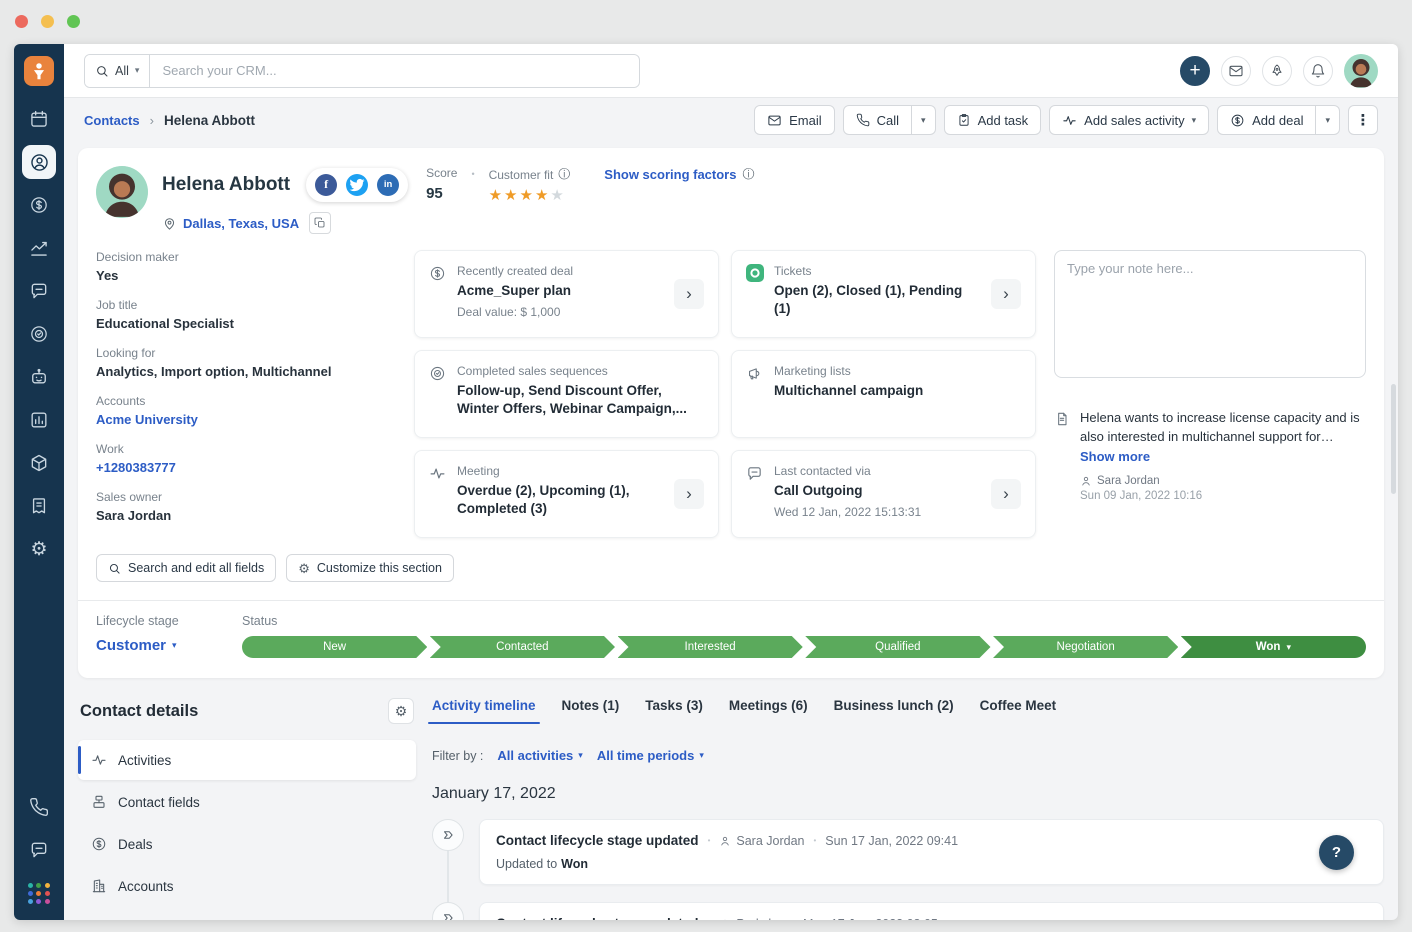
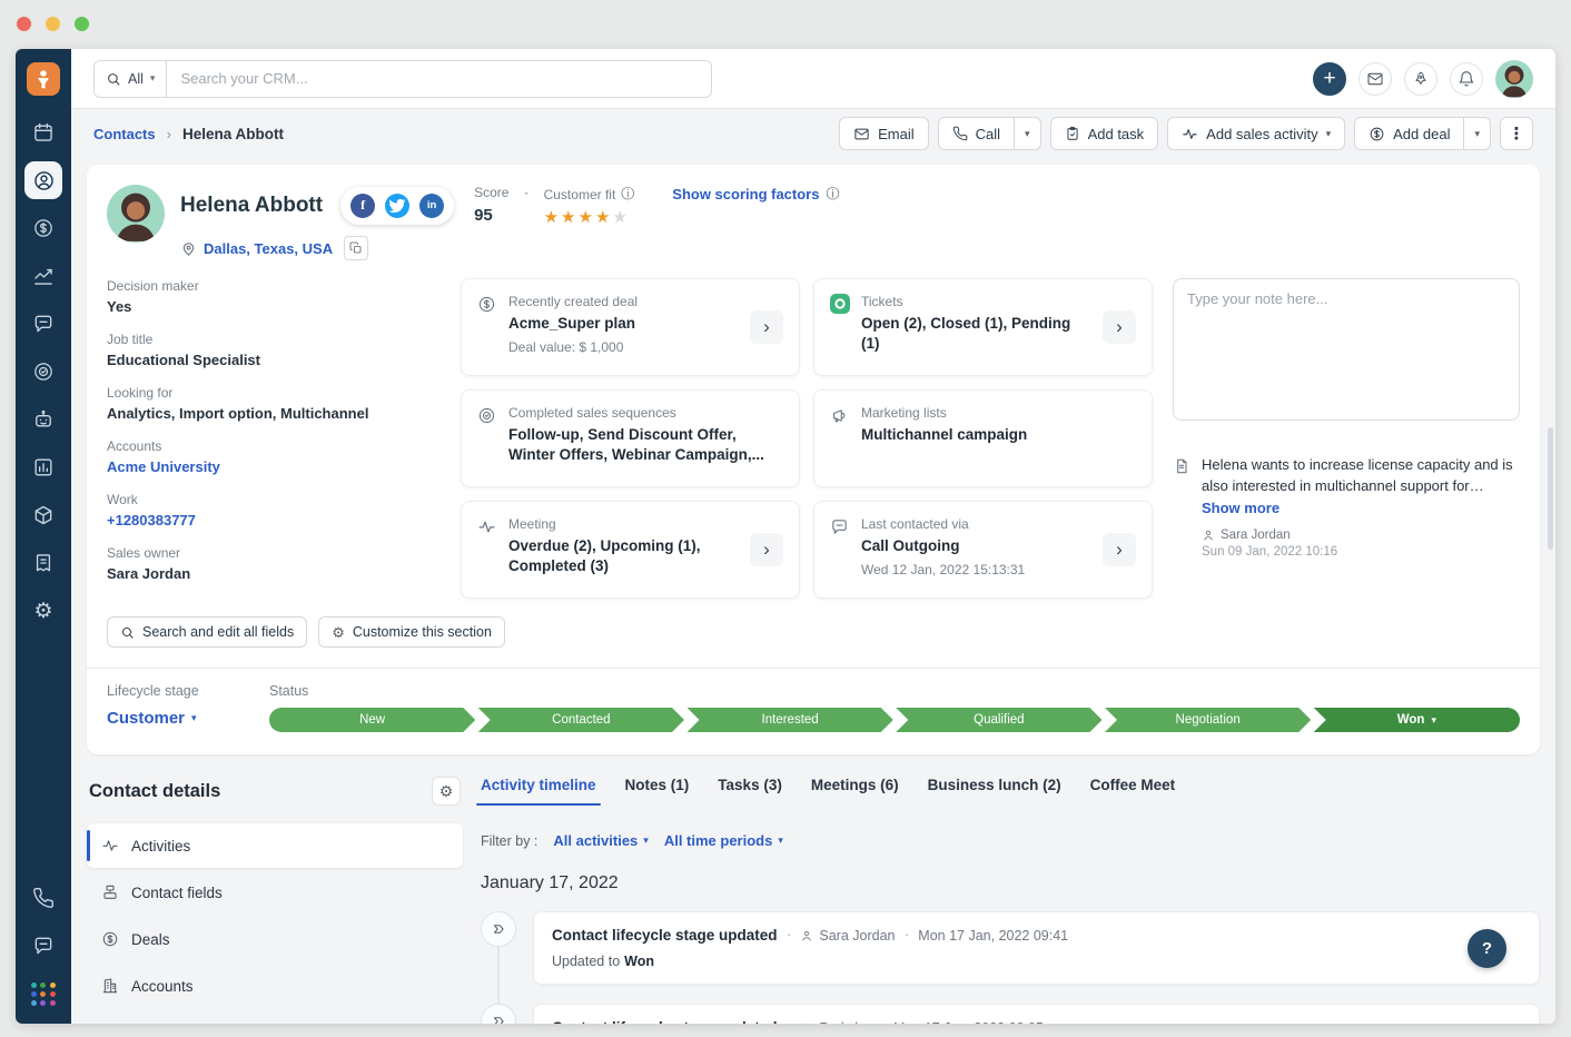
  ⚙
  All
  ▾
  Search your CRM...
  +
  Contacts
  ›
  Helena Abbott
  Email
  Call
  ▾
  Add task
  Add sales activity
  ▾
  Add deal
  ▾
  ⋮
  Helena Abbott
  f
  in
  Score
  95
  •
  Customer fit
  ⓘ
  ★
  ★
  ★
  ★
  ★
  Show scoring factors
  ⓘ
  Dallas, Texas, USA
  Decision maker
  Yes
  Job title
  Educational Specialist
  Looking for
  Analytics, Import option, Multichannel
  Accounts
  Acme University
  Work
  +1280383777
  Sales owner
  Sara Jordan
  Recently created deal
  Acme_Super plan
  Deal value: $ 1,000
  ›
  Tickets
  Open (2), Closed (1), Pending (1)
  ›
  Completed sales sequences
  Follow-up, Send Discount Offer, Winter Offers, Webinar Campaign,...
  Marketing lists
  Multichannel campaign
  Meeting
  Overdue (2), Upcoming (1), Completed (3)
  ›
  Last contacted via
  Call Outgoing
  Wed 12 Jan, 2022 15:13:31
  ›
  Type your note here...
  Helena wants to increase license capacity and is also interested in multichannel support for
  Show more
  Sara Jordan
  Sun 09 Jan, 2022 10:16
  Search and edit all fields
  ⚙
  Customize this section
  Lifecycle stage
  Customer
  ▾
  Status
  New
  Contacted
  Interested
  Qualified
  Negotiation
  Won
  ▾
  Contact details
  ⚙
  Activities
  Contact fields
  Deals
  Accounts
  Activity timeline
  Notes (1)
  Tasks (3)
  Meetings (6)
  Business lunch (2)
  Coffee Meet
  Filter by :
  All activities
  ▾
  All time periods
  ▾
  January 17, 2022
  Contact lifecycle stage updated
  •
  Sara Jordan
  •
- Sun 17 Jan, 2022 09:41
+ Mon 17 Jan, 2022 09:41
  Updated to Won
  ?
